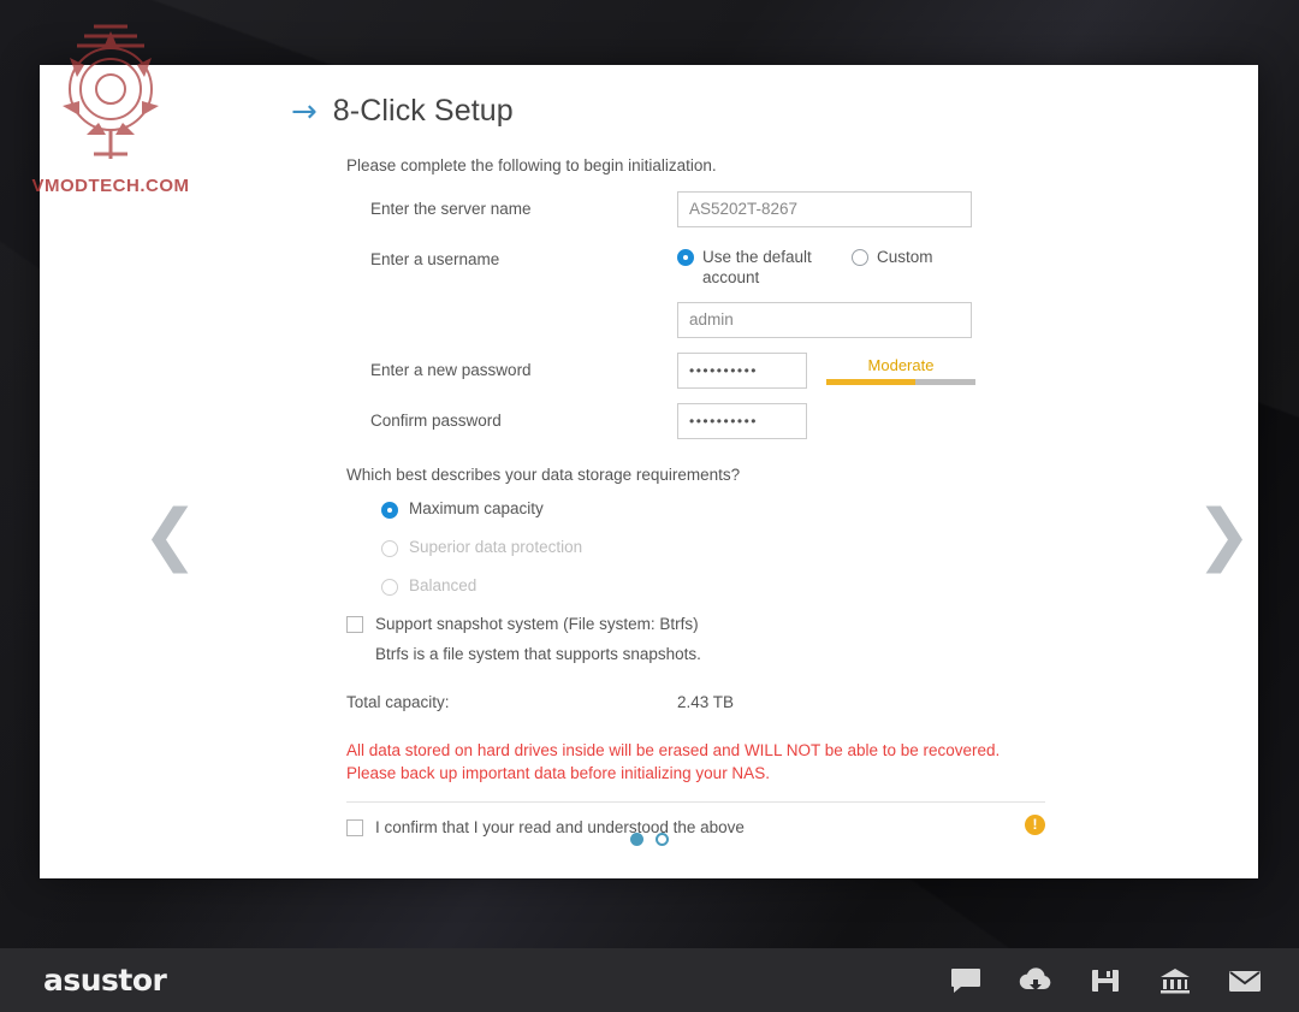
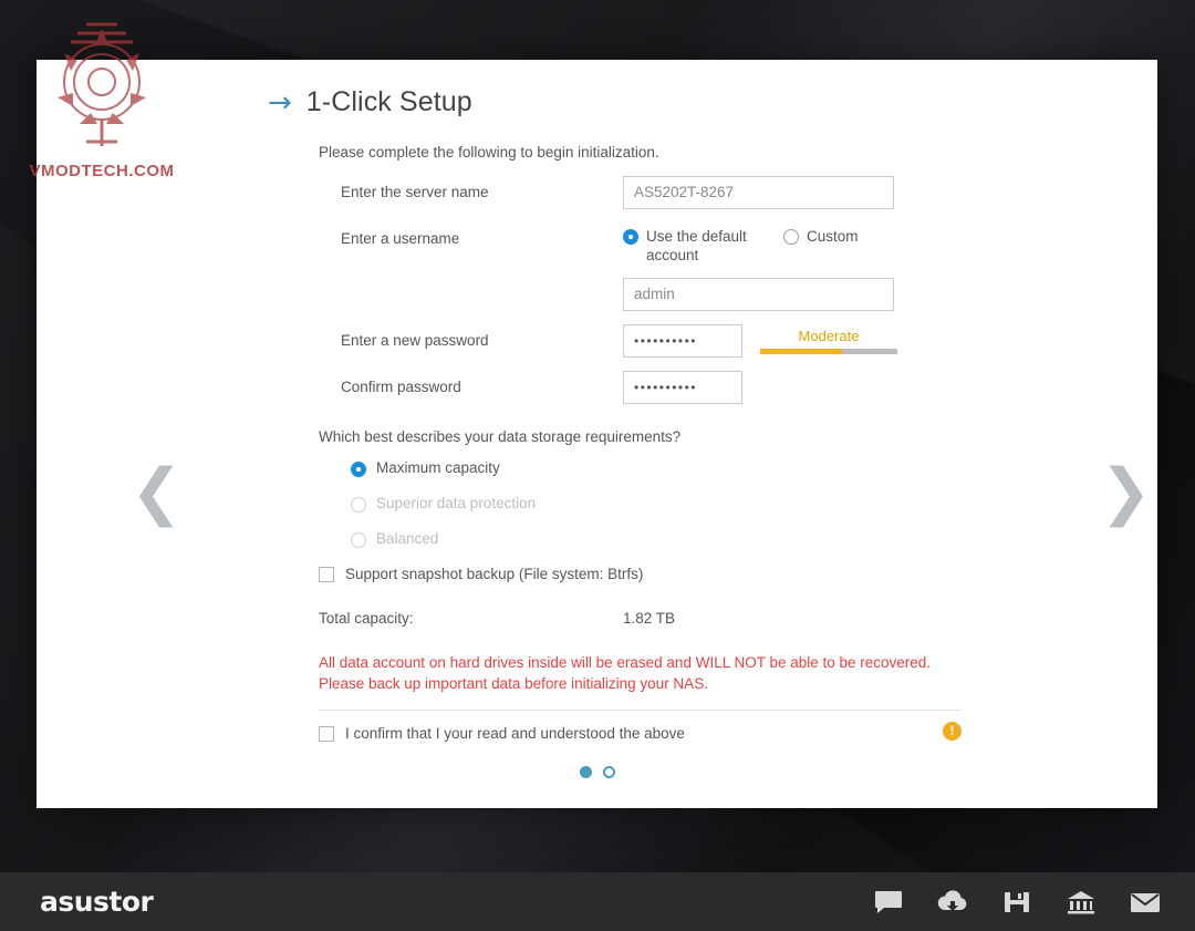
  VMODTECH.COM
  ❮
  ❯
  →
- 8-Click Setup
+ 1-Click Setup
  Please complete the following to begin initialization.
  Enter the server name
  AS5202T-8267
  Enter a username
  Use the default account
  Custom
  admin
  Enter a new password
  ••••••••••
  Moderate
  Confirm password
  ••••••••••
  Which best describes your data storage requirements?
  Maximum capacity
  Superior data protection
  Balanced
- Support snapshot system (File system: Btrfs)
+ Support snapshot backup (File system: Btrfs)
- Btrfs is a file system that supports snapshots.
  Total capacity:
- 2.43 TB
+ 1.82 TB
- All data stored on hard drives inside will be erased and WILL NOT be able to be recovered. Please back up important data before initializing your NAS.
+ All data account on hard drives inside will be erased and WILL NOT be able to be recovered. Please back up important data before initializing your NAS.
  I confirm that I your read and understood the above
  !
  asustor
